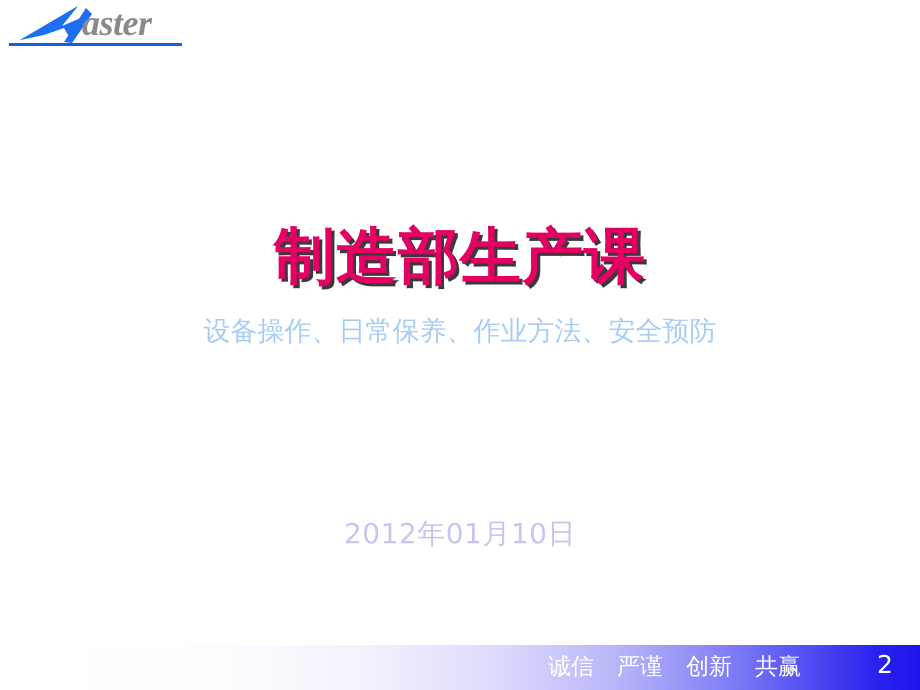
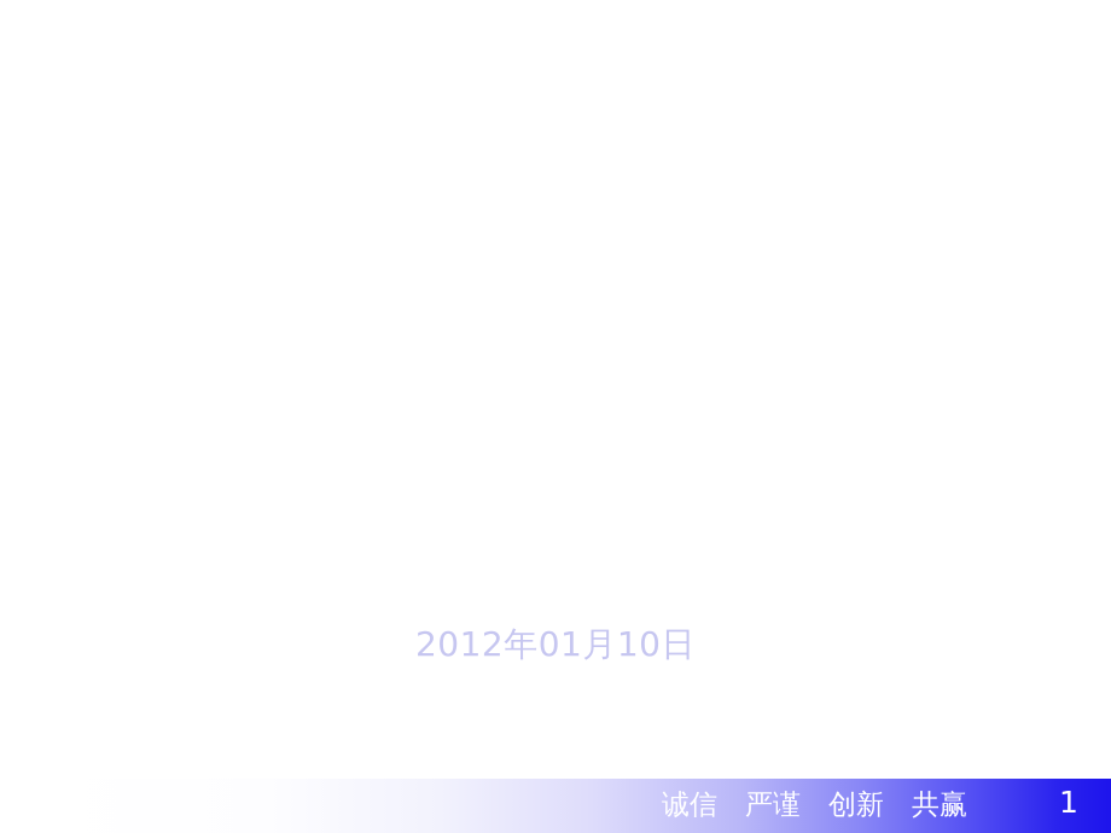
- aster
- 制造部生产课
- 设备操作、日常保养、作业方法、安全预防
  2012年01月10日
  诚信 严谨 创新 共赢
- 2
+ 1
